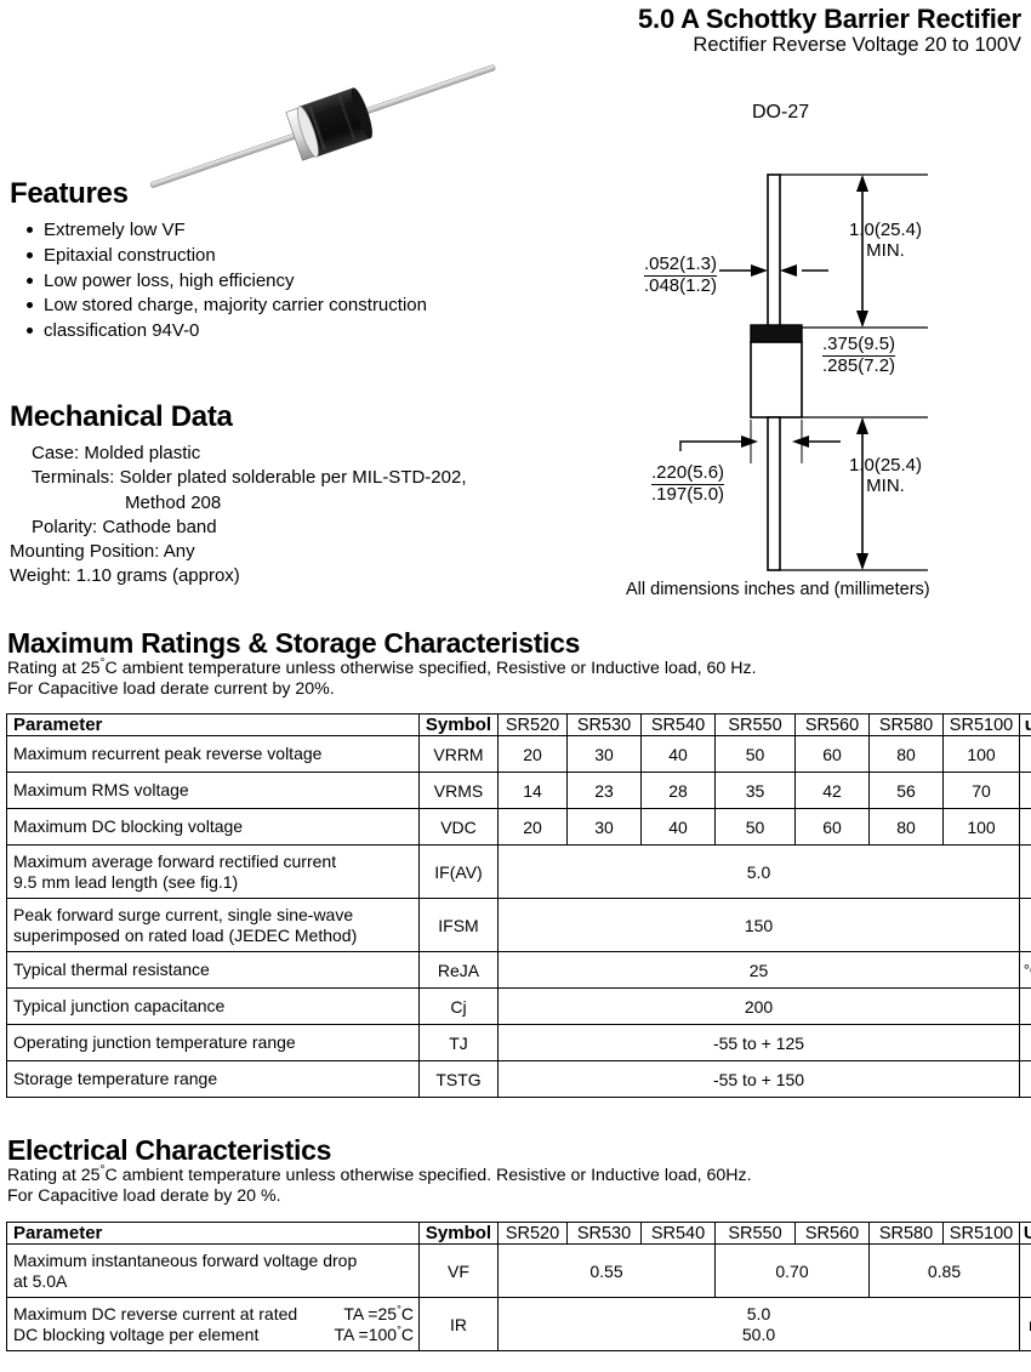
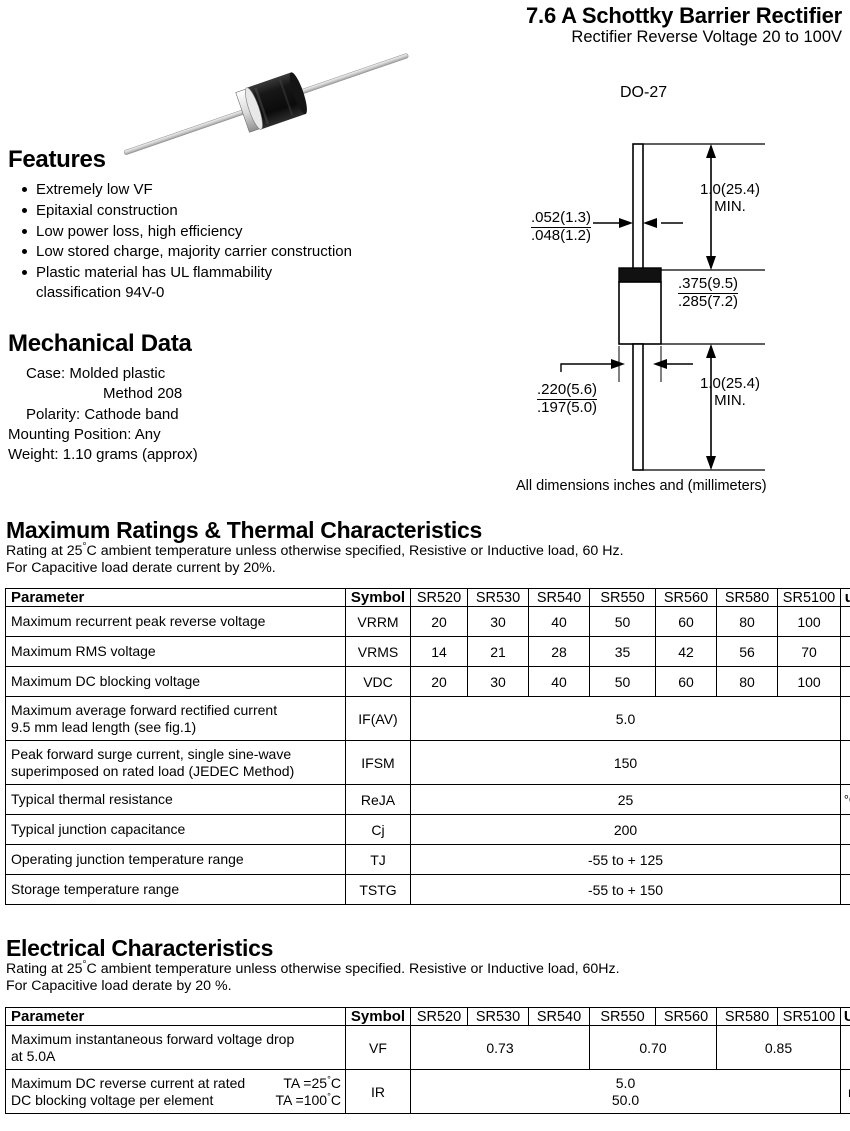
- 5.0 A Schottky Barrier Rectifier
+ 7.6 A Schottky Barrier Rectifier
  Rectifier Reverse Voltage 20 to 100V
  Features
  Extremely low VF
  Epitaxial construction
  Low power loss, high efficiency
  Low stored charge, majority carrier construction
+ Plastic material has UL flammability
  classification 94V-0
  Mechanical Data
  Case: Molded plastic
- Terminals: Solder plated solderable per MIL-STD-202,
  Method 208
  Polarity: Cathode band
  Mounting Position: Any
  Weight: 1.10 grams (approx)
  DO-27
  .052(1.3)
  .048(1.2)
  1.0(25.4)
  MIN.
  .375(9.5)
  .285(7.2)
  .220(5.6)
  .197(5.0)
  1.0(25.4)
  MIN.
  All dimensions inches and (millimeters)
- Maximum Ratings & Storage Characteristics
+ Maximum Ratings & Thermal Characteristics
  Rating at 25°C ambient temperature unless otherwise specified, Resistive or Inductive load, 60 Hz.
  For Capacitive load derate current by 20%.
  Parameter	Symbol	SR520	SR530	SR540	SR550	SR560	SR580	SR5100	u
  Maximum recurrent peak reverse voltage	VRRM	20	30	40	50	60	80	100
- Maximum RMS voltage	VRMS	14	23	28	35	42	56	70
+ Maximum RMS voltage	VRMS	14	21	28	35	42	56	70
  Maximum DC blocking voltage	VDC	20	30	40	50	60	80	100
  Maximum average forward rectified current 9.5 mm lead length (see fig.1)	IF(AV)	5.0
  Peak forward surge current, single sine-wave superimposed on rated load (JEDEC Method)	IFSM	150
  Typical thermal resistance	ReJA	25	°
  Typical junction capacitance	Cj	200
  Operating junction temperature range	TJ	-55 to + 125
  Storage temperature range	TSTG	-55 to + 150
  Electrical Characteristics
  Rating at 25°C ambient temperature unless otherwise specified. Resistive or Inductive load, 60Hz.
  For Capacitive load derate by 20 %.
  Parameter	Symbol	SR520	SR530	SR540	SR550	SR560	SR580	SR5100	U
- Maximum instantaneous forward voltage drop at 5.0A	VF	0.55	0.70	0.85
+ Maximum instantaneous forward voltage drop at 5.0A	VF	0.73	0.70	0.85
  Maximum DC reverse current at rated TA =25°C DC blocking voltage per element TA =100°C	IR	5.0 50.0
